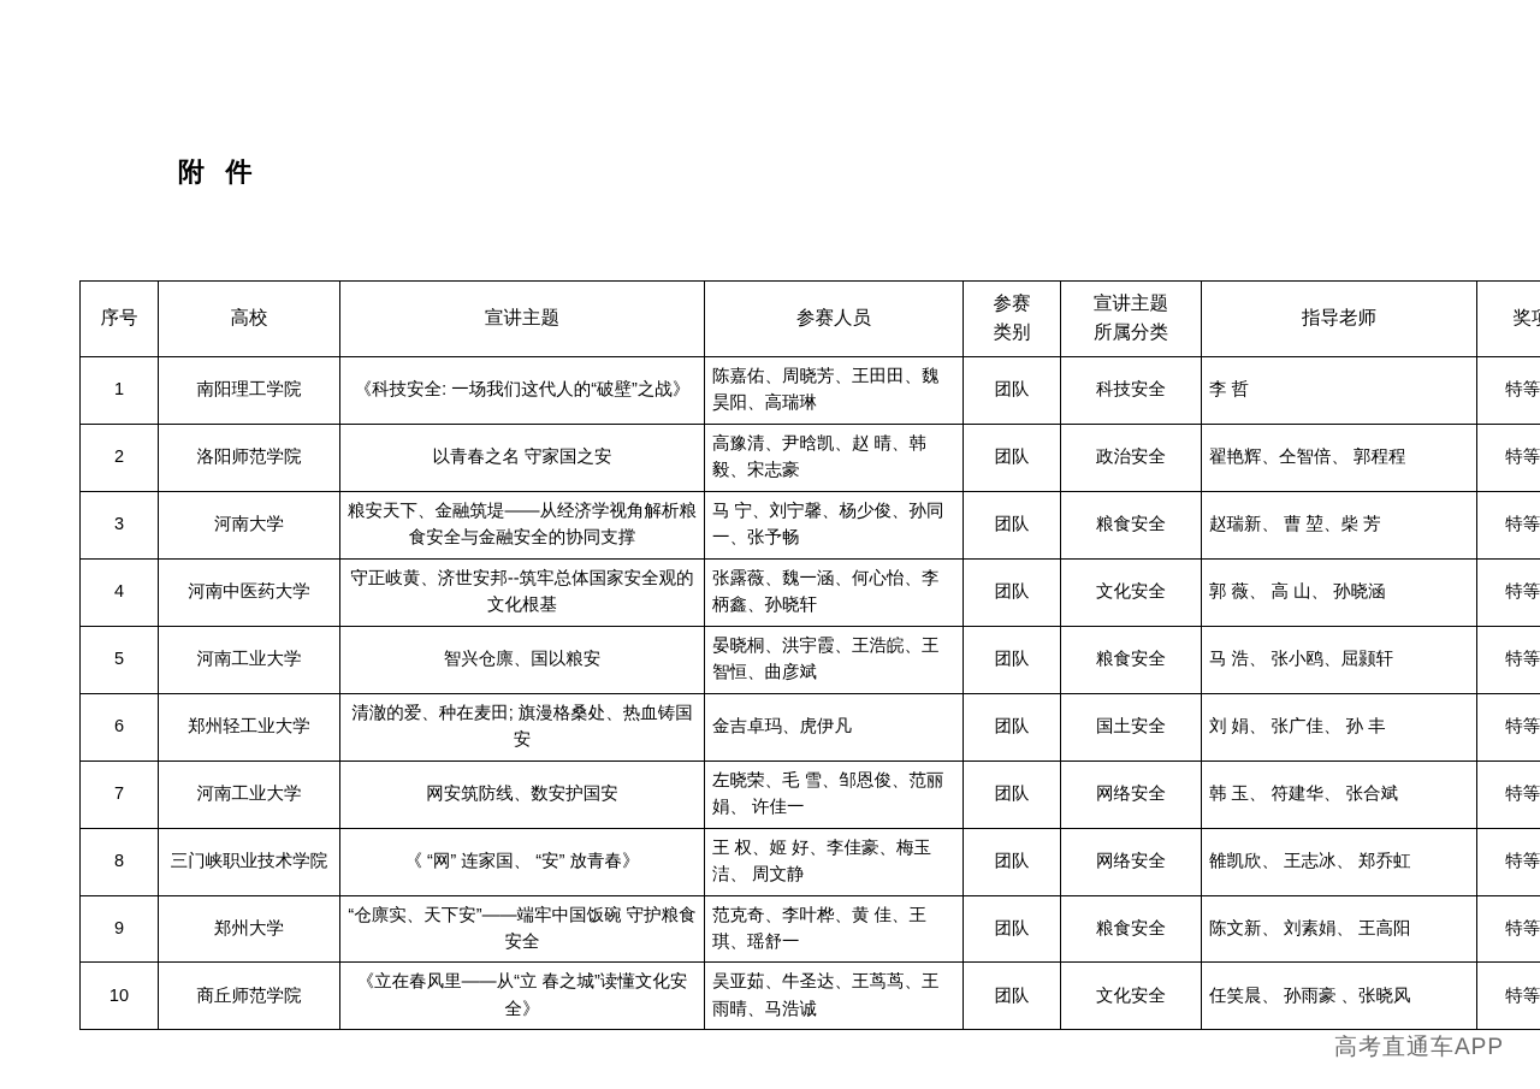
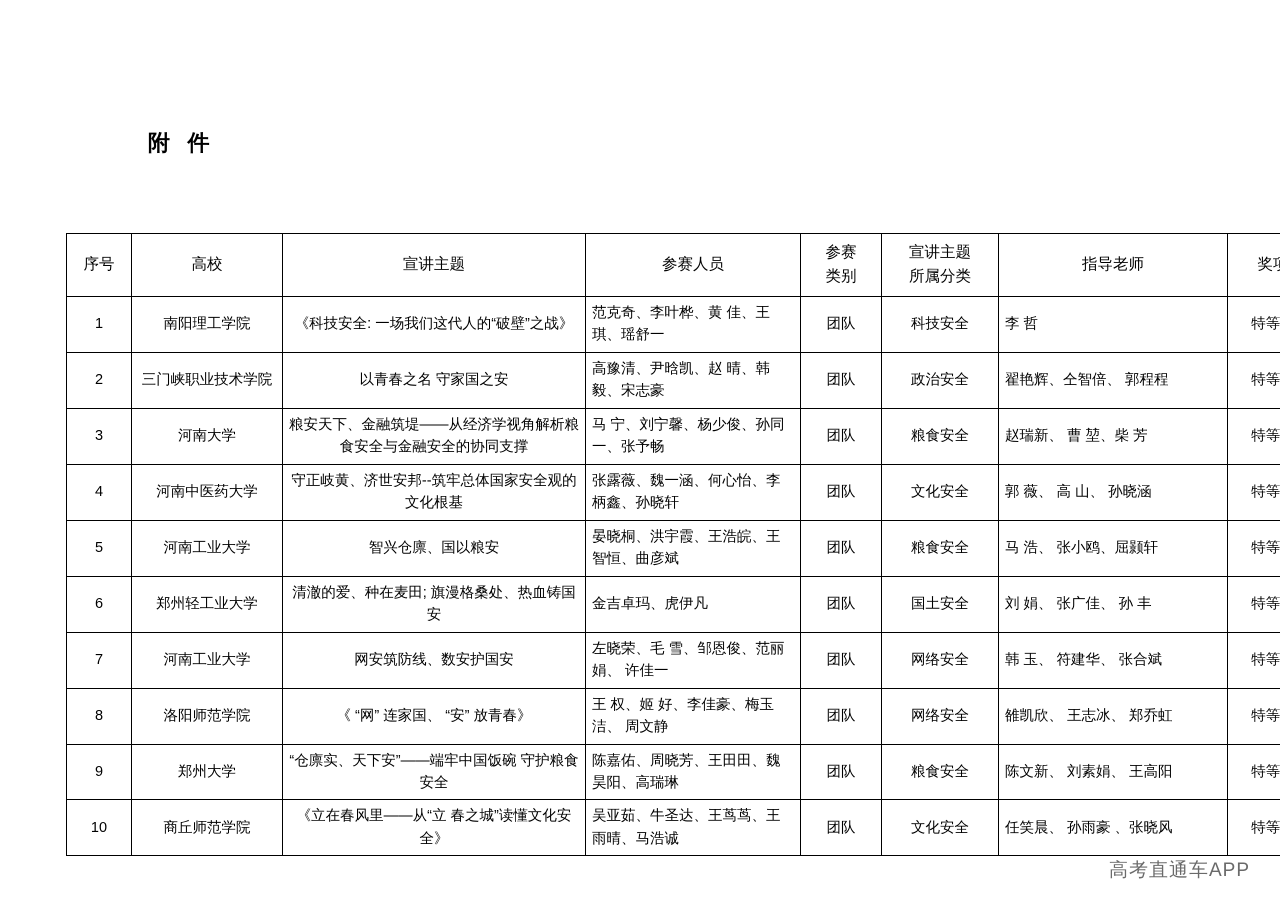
  附 件
  序号	高校	宣讲主题	参赛人员	参赛 类别	宣讲主题 所属分类	指导老师	奖
- 1	南阳理工学院	《科技安全: 一场我们这代人的“破壁”之战》	陈嘉佑、周晓芳、王田田、魏昊阳、高瑞琳	团队	科技安全	李 哲	特等
+ 1	南阳理工学院	《科技安全: 一场我们这代人的“破壁”之战》	范克奇、李叶桦、黄 佳、王 琪、瑶舒一	团队	科技安全	李 哲	特等
- 2	洛阳师范学院	以青春之名 守家国之安	高豫清、尹晗凯、赵 晴、韩 毅、宋志豪	团队	政治安全	翟艳辉、仝智倍、 郭程程	特等
+ 2	三门峡职业技术学院	以青春之名 守家国之安	高豫清、尹晗凯、赵 晴、韩 毅、宋志豪	团队	政治安全	翟艳辉、仝智倍、 郭程程	特等
  3	河南大学	粮安天下、金融筑堤——从经济学视角解析粮食安全与金融安全的协同支撑	马 宁、刘宁馨、杨少俊、孙同一、张予畅	团队	粮食安全	赵瑞新、 曹 堃、柴 芳	特等
  4	河南中医药大学	守正岐黄、济世安邦--筑牢总体国家安全观的文化根基	张露薇、魏一涵、何心怡、李柄鑫、孙晓轩	团队	文化安全	郭 薇、 高 山、 孙晓涵	特等
  5	河南工业大学	智兴仓廪、国以粮安	晏晓桐、洪宇霞、王浩皖、王智恒、曲彦斌	团队	粮食安全	马 浩、 张小鸥、屈颢轩	特等
  6	郑州轻工业大学	清澈的爱、种在麦田; 旗漫格桑处、热血铸国安	金吉卓玛、虎伊凡	团队	国土安全	刘 娟、 张广佳、 孙 丰	特等
  7	河南工业大学	网安筑防线、数安护国安	左晓荣、毛 雪、邹恩俊、范丽娟、 许佳一	团队	网络安全	韩 玉、 符建华、 张合斌	特等
- 8	三门峡职业技术学院	《 “网” 连家国、 “安” 放青春》	王 权、姬 好、李佳豪、梅玉洁、 周文静	团队	网络安全	雒凯欣、 王志冰、 郑乔虹	特等
+ 8	洛阳师范学院	《 “网” 连家国、 “安” 放青春》	王 权、姬 好、李佳豪、梅玉洁、 周文静	团队	网络安全	雒凯欣、 王志冰、 郑乔虹	特等
- 9	郑州大学	“仓廪实、天下安”——端牢中国饭碗 守护粮食安全	范克奇、李叶桦、黄 佳、王 琪、瑶舒一	团队	粮食安全	陈文新、 刘素娟、 王高阳	特等
+ 9	郑州大学	“仓廪实、天下安”——端牢中国饭碗 守护粮食安全	陈嘉佑、周晓芳、王田田、魏昊阳、高瑞琳	团队	粮食安全	陈文新、 刘素娟、 王高阳	特等
  10	商丘师范学院	《立在春风里——从“立 春之城”读懂文化安全》	吴亚茹、牛圣达、王茑茑、王雨晴、马浩诚	团队	文化安全	任笑晨、 孙雨豪 、张晓风	特等
  高考直通车APP
